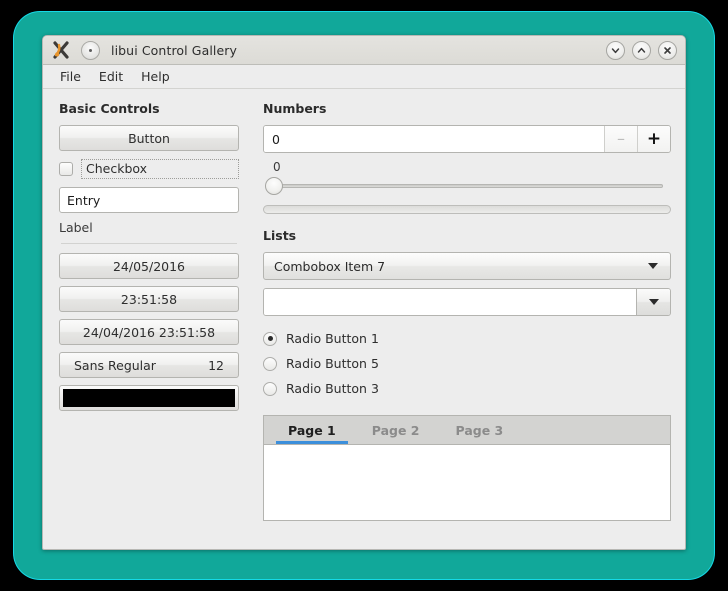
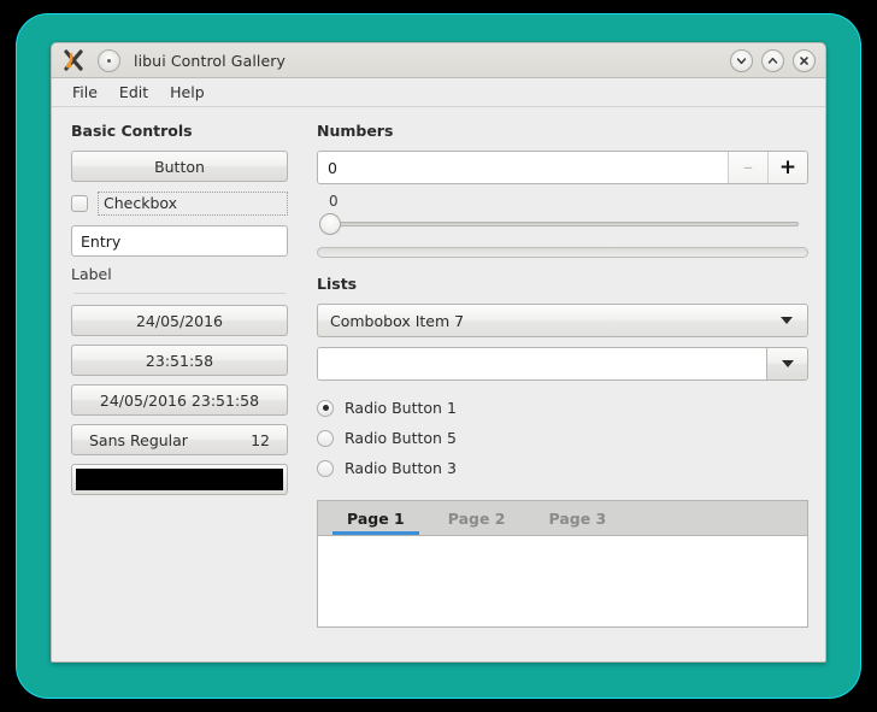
  libui Control Gallery
  File
  Edit
  Help
  Basic Controls
  Button
  Checkbox
  Entry
  Label
  24/05/2016
  23:51:58
- 24/04/2016 23:51:58
+ 24/05/2016 23:51:58
  Sans Regular
  12
  Numbers
  0
  –
  +
  0
  Lists
  Combobox Item 7
  Radio Button 1
  Radio Button 5
  Radio Button 3
  Page 1
  Page 2
  Page 3
